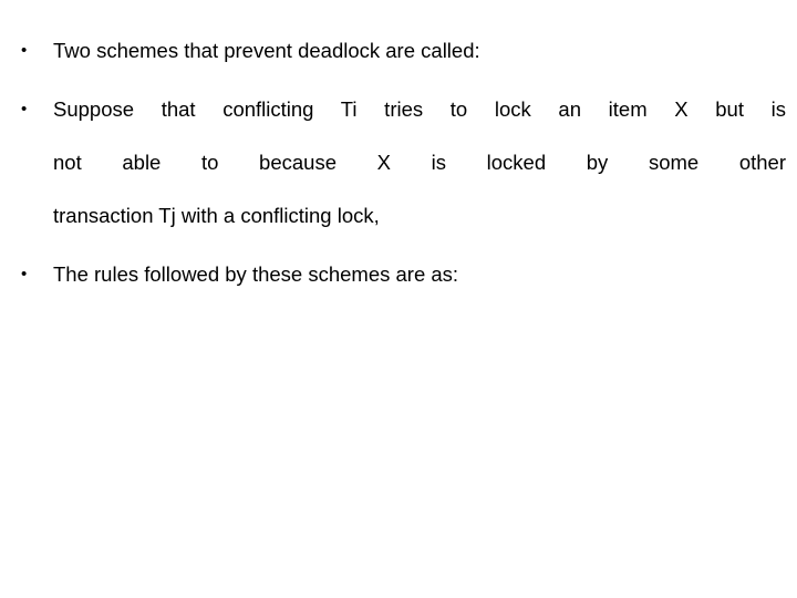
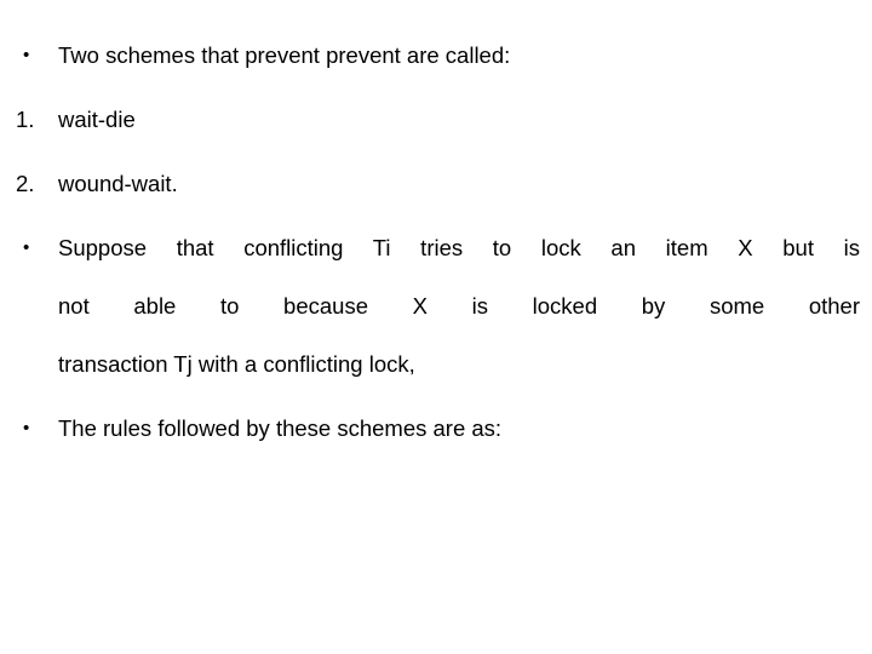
  •
- Two schemes that prevent deadlock are called:
+ Two schemes that prevent prevent are called:
+ 1.
+ wait-die
+ 2.
+ wound-wait.
  •
  Suppose that conflicting Ti tries to lock an item X but is
  not able to because X is locked by some other
  transaction Tj with a conflicting lock,
  •
  The rules followed by these schemes are as:
